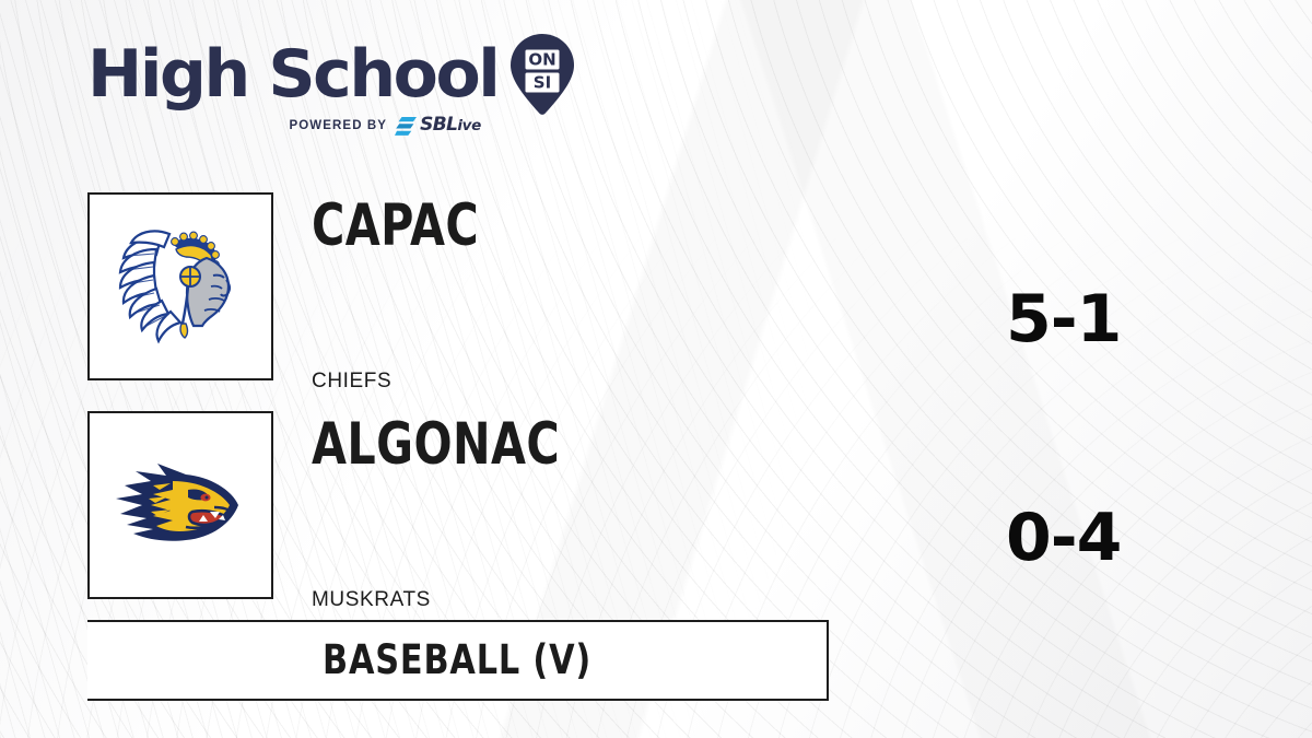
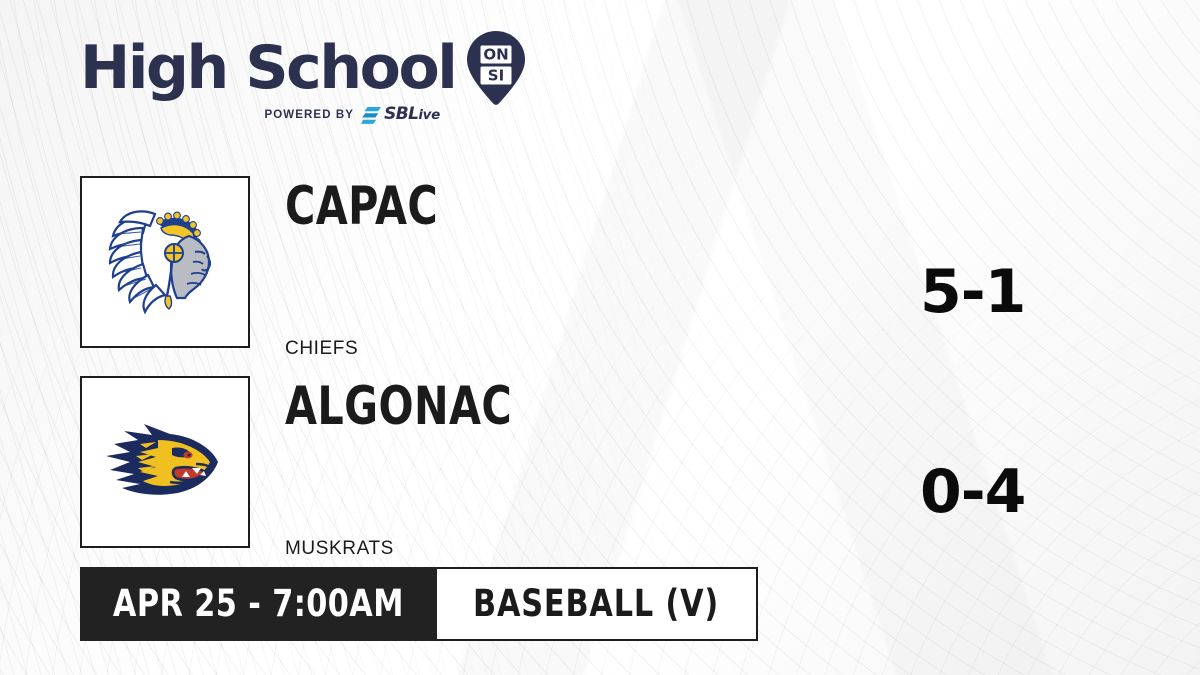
  High School
  ON
  SI
  POWERED BY
  SBLive
  CAPAC
  CHIEFS
  5-1
  ALGONAC
  MUSKRATS
  0-4
+ APR 25 - 7:00AM
  BASEBALL (V)
